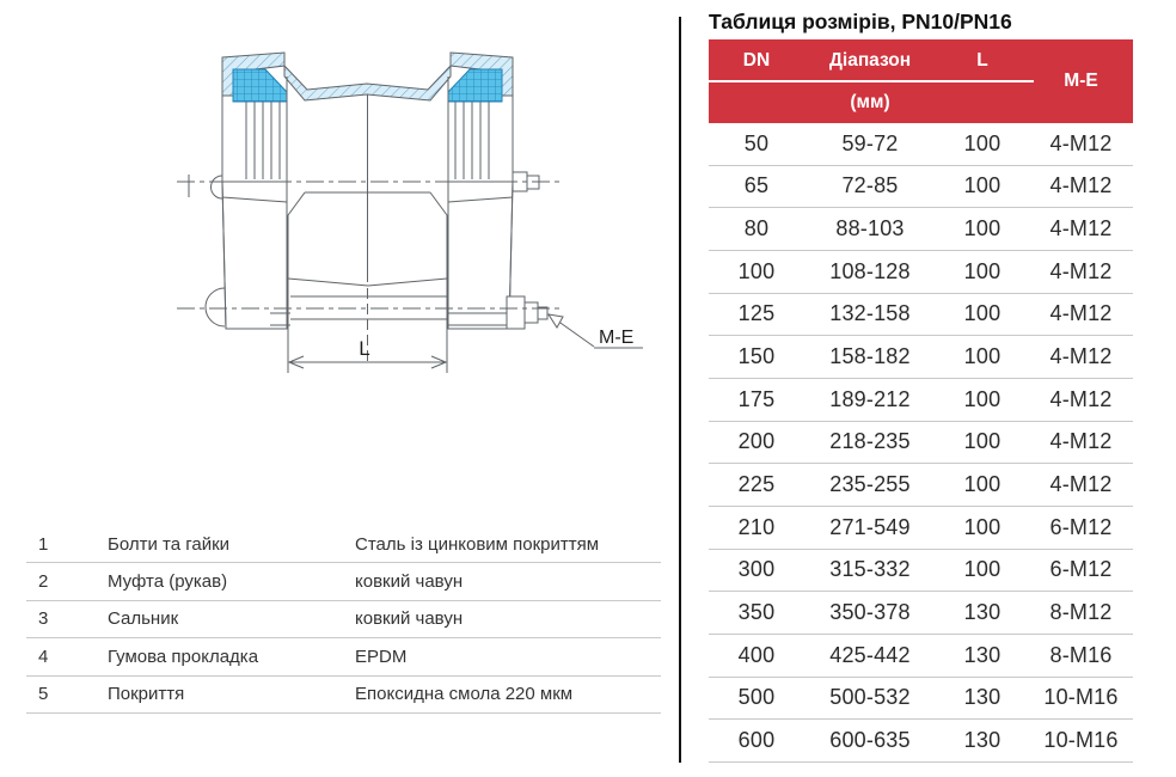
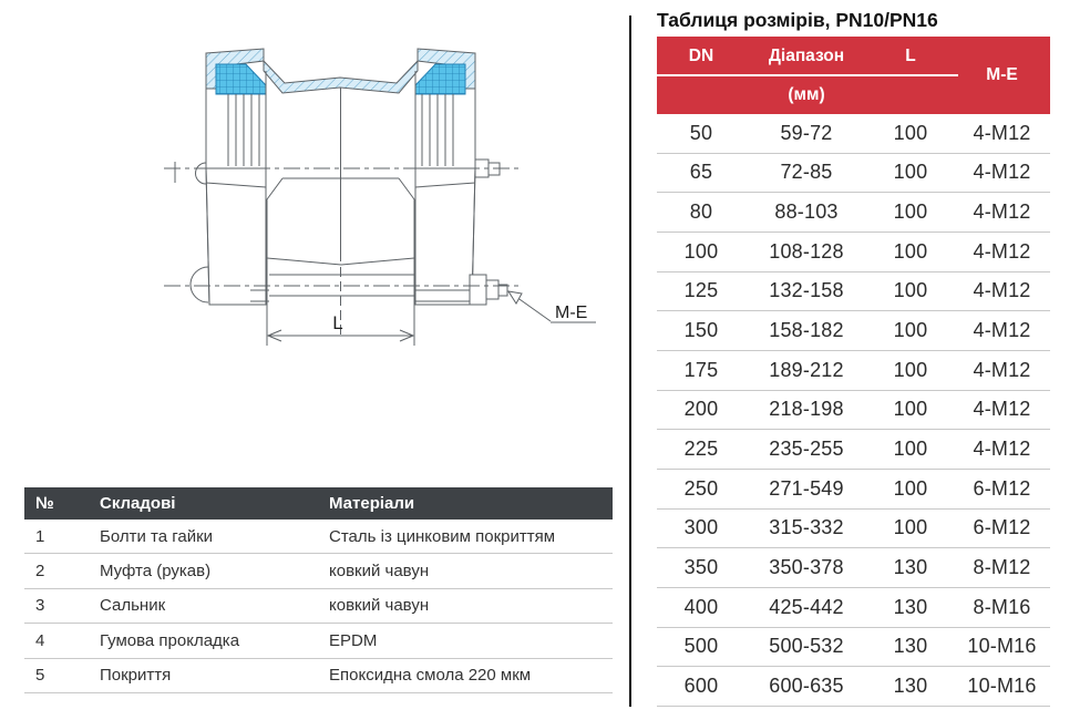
  L
  M-E
+ №
+ Складові
+ Матеріали
  1
  Болти та гайки
  Сталь із цинковим покриттям
  2
  Муфта (рукав)
  ковкий чавун
  3
  Сальник
  ковкий чавун
  4
  Гумова прокладка
  EPDM
  5
  Покриття
  Епоксидна смола 220 мкм
  Таблиця розмірів, PN10/PN16
  DN
  Діапазон
  L
  M-E
  (мм)
  50
  59-72
  100
  4-M12
  65
  72-85
  100
  4-M12
  80
  88-103
  100
  4-M12
  100
  108-128
  100
  4-M12
  125
  132-158
  100
  4-M12
  150
  158-182
  100
  4-M12
  175
  189-212
  100
  4-M12
  200
- 218-235
+ 218-198
  100
  4-M12
  225
  235-255
  100
  4-M12
- 210
+ 250
  271-549
  100
  6-M12
  300
  315-332
  100
  6-M12
  350
  350-378
  130
  8-M12
  400
  425-442
  130
  8-M16
  500
  500-532
  130
  10-M16
  600
  600-635
  130
  10-M16
